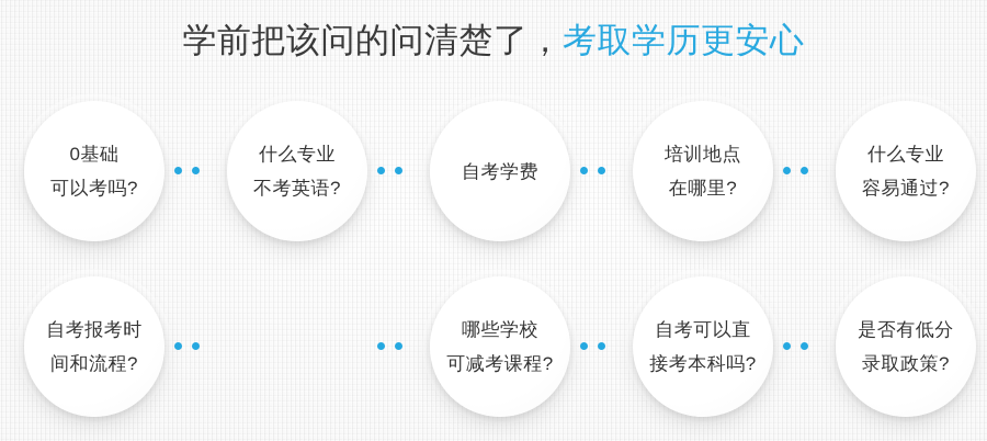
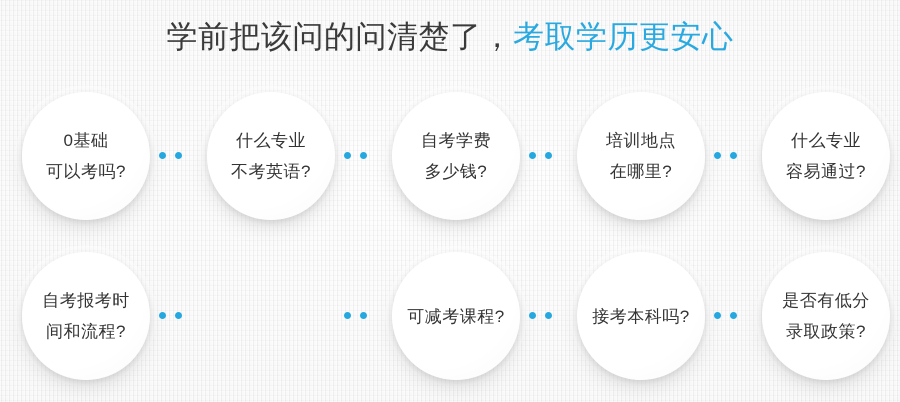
  学前把该问的问清楚了，考取学历更安心
  0基础
  可以考吗?
  什么专业
  不考英语?
  自考学费
+ 多少钱?
  培训地点
  在哪里?
  什么专业
  容易通过?
  自考报考时
  间和流程?
- 哪些学校
  可减考课程?
- 自考可以直
  接考本科吗?
  是否有低分
  录取政策?
